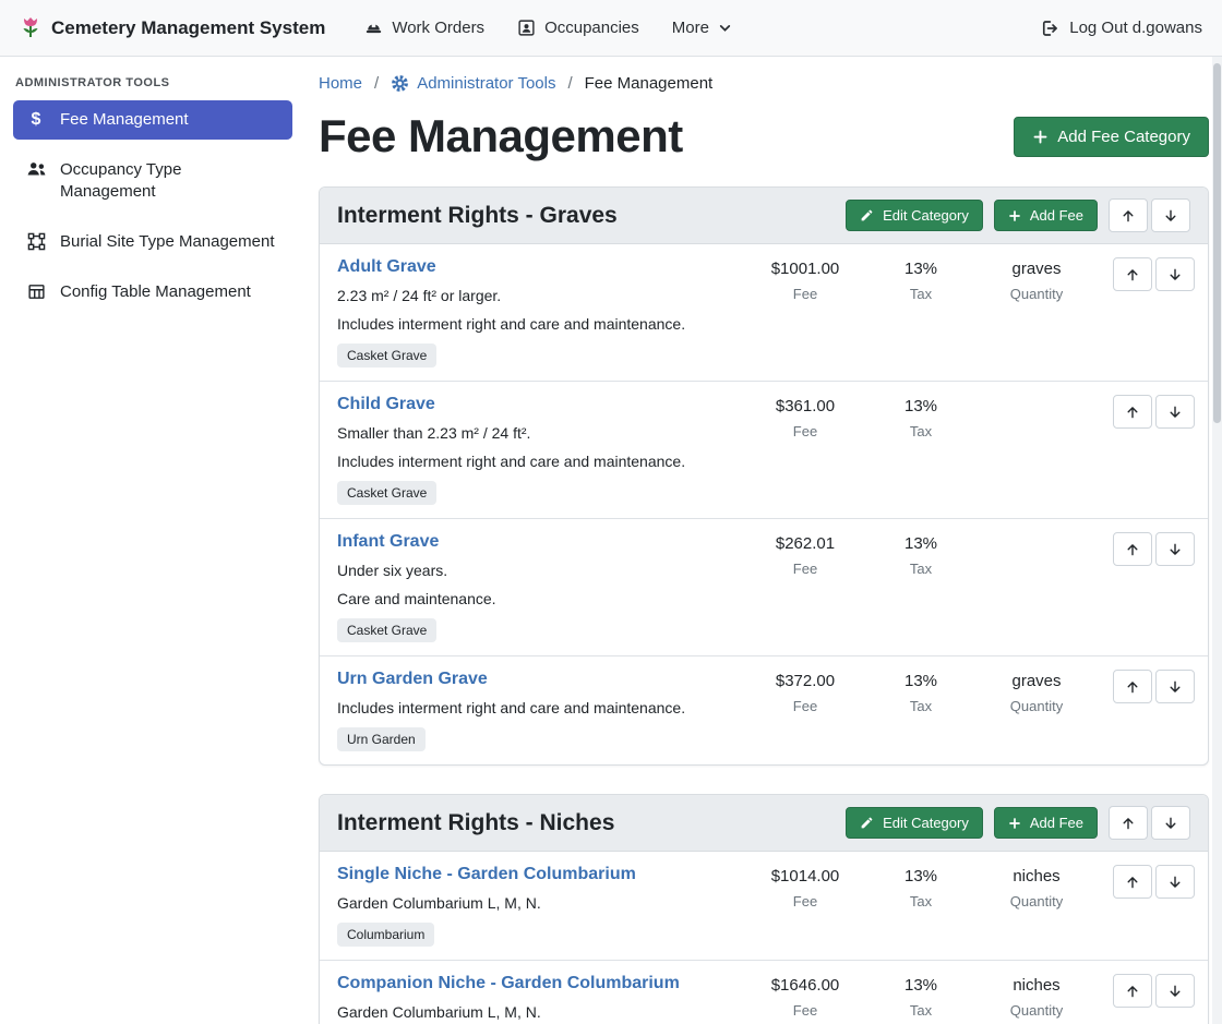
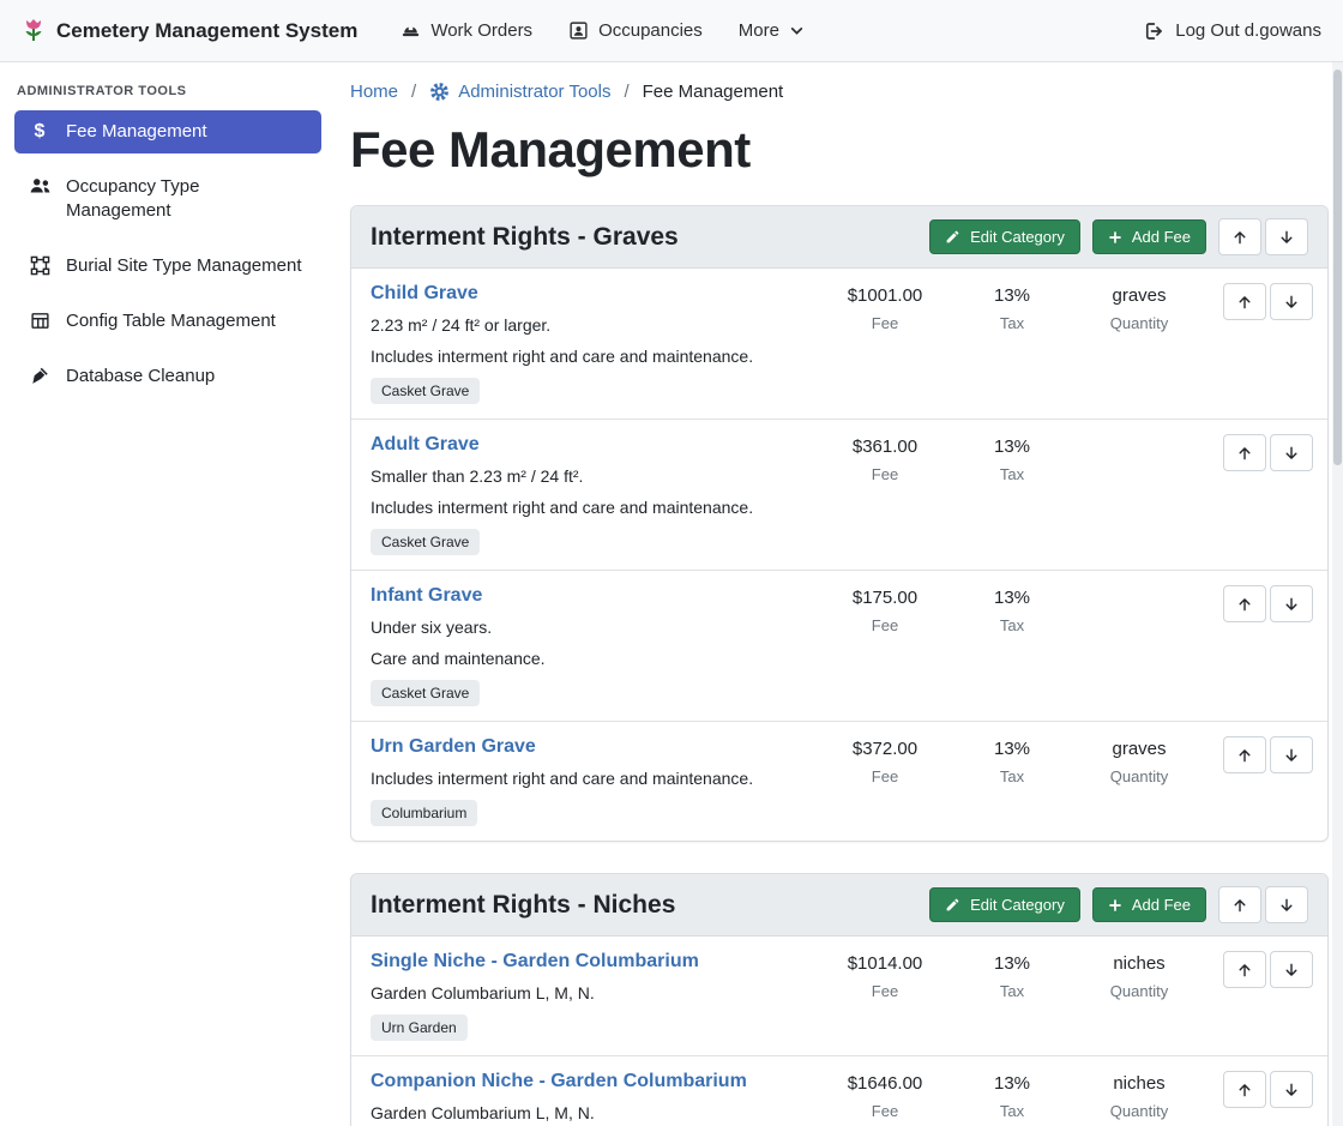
  Cemetery Management System
  Work Orders
  Occupancies
  More
  Log Out d.gowans
  ADMINISTRATOR TOOLS
  $
  Fee Management
  Occupancy Type Management
  Burial Site Type Management
  Config Table Management
+ Database Cleanup
  Home
  /
  Administrator Tools
  /
  Fee Management
  Fee Management
- Add Fee Category
  Interment Rights - Graves
  Edit Category
  Add Fee
- Adult Grave
+ Child Grave
  2.23 m² / 24 ft² or larger.
  Includes interment right and care and maintenance.
  Casket Grave
  $1001.00
  Fee
  13%
  Tax
  graves
  Quantity
- Child Grave
+ Adult Grave
  Smaller than 2.23 m² / 24 ft².
  Includes interment right and care and maintenance.
  Casket Grave
  $361.00
  Fee
  13%
  Tax
  Infant Grave
  Under six years.
  Care and maintenance.
  Casket Grave
- $262.01
+ $175.00
  Fee
  13%
  Tax
  Urn Garden Grave
  Includes interment right and care and maintenance.
- Urn Garden
+ Columbarium
  $372.00
  Fee
  13%
  Tax
  graves
  Quantity
  Interment Rights - Niches
  Edit Category
  Add Fee
  Single Niche - Garden Columbarium
  Garden Columbarium L, M, N.
- Columbarium
+ Urn Garden
  $1014.00
  Fee
  13%
  Tax
  niches
  Quantity
  Companion Niche - Garden Columbarium
  Garden Columbarium L, M, N.
  $1646.00
  Fee
  13%
  Tax
  niches
  Quantity
